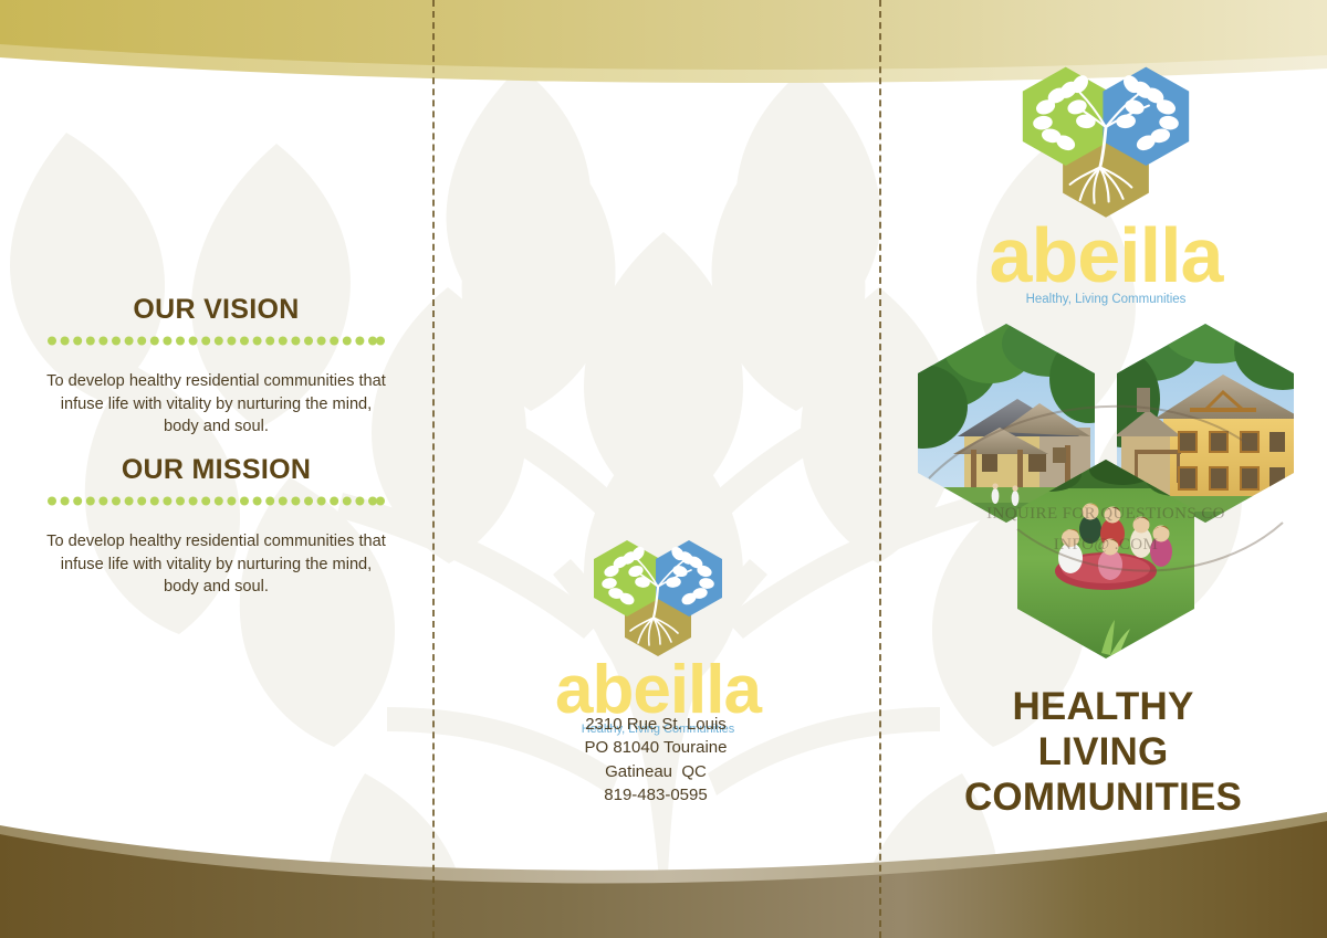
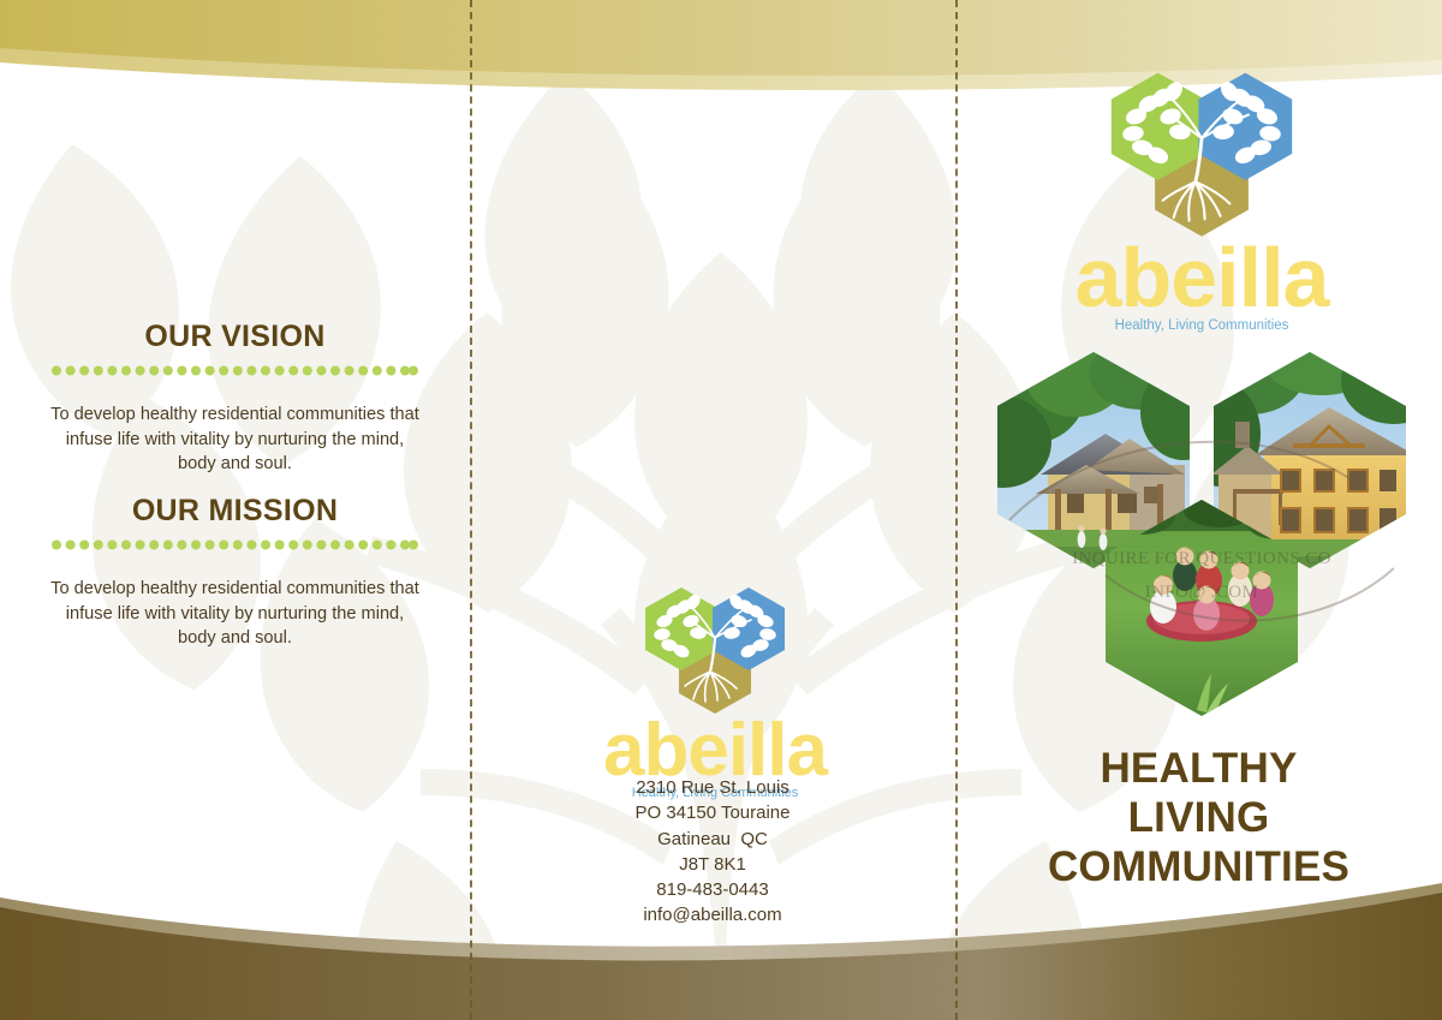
  OUR VISION
  To develop healthy residential communities that infuse life with vitality by nurturing the mind, body and soul.
  OUR MISSION
  To develop healthy residential communities that infuse life with vitality by nurturing the mind, body and soul.
  abeilla
  Healthy, Living Communities
  2310 Rue St. Louis
- PO 81040 Touraine
+ PO 34150 Touraine
  Gatineau QC
+ J8T 8K1
- 819-483-0595
+ 819-483-0443
+ info@abeilla.com
  abeilla
  Healthy, Living Communities
  INQUIRE FOR QUESTIONS CO
  INFO@ .COM
  HEALTHY
  LIVING
  COMMUNITIES
